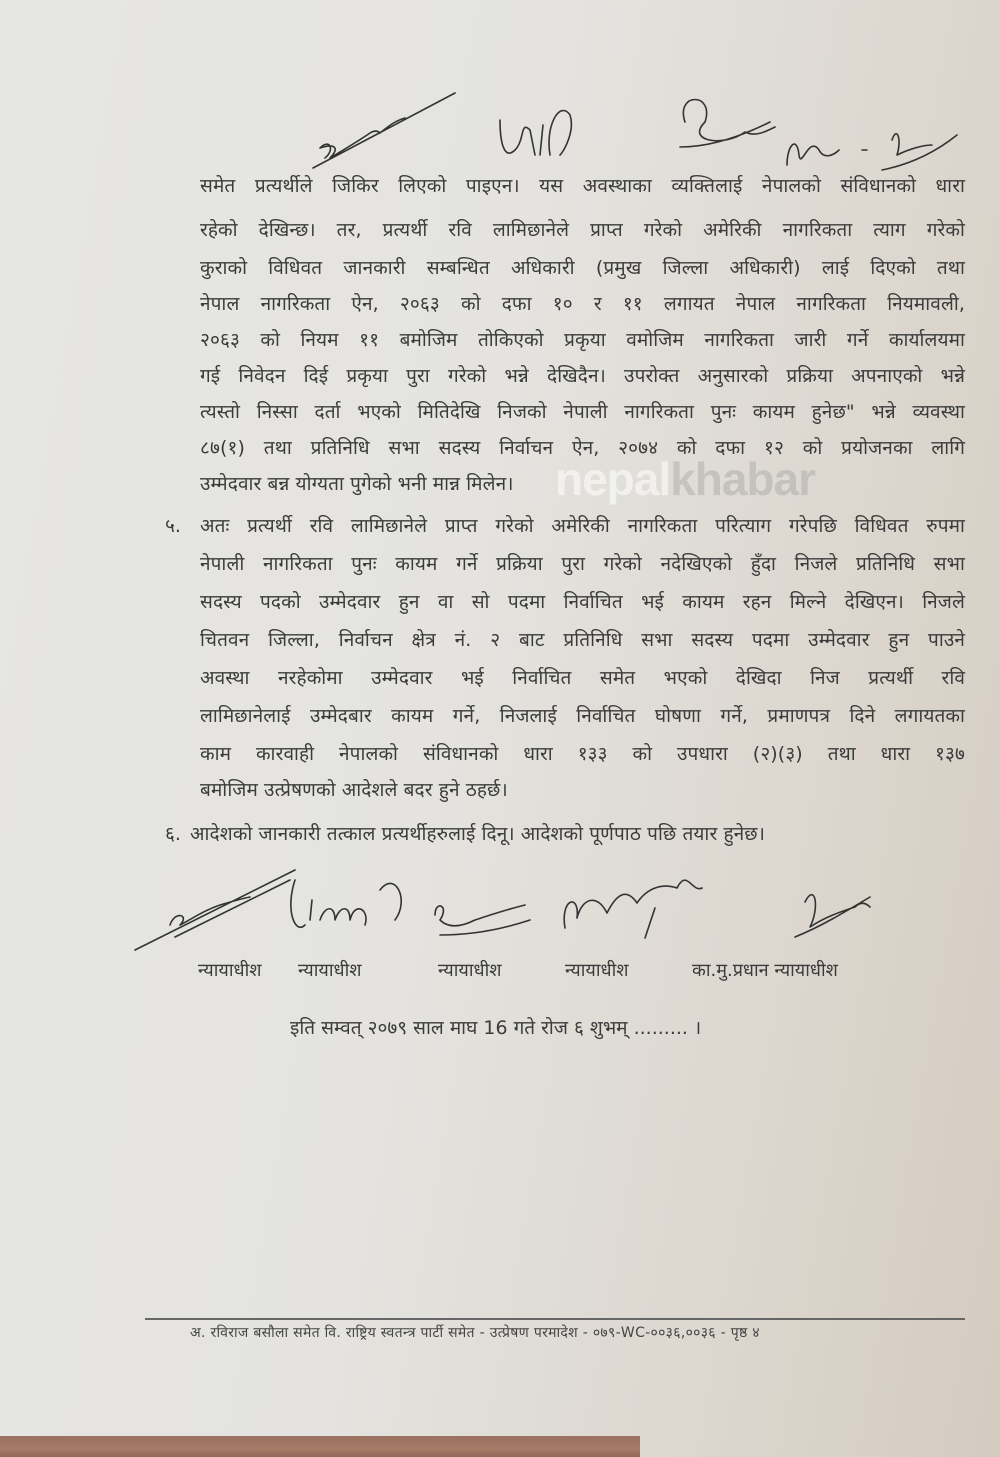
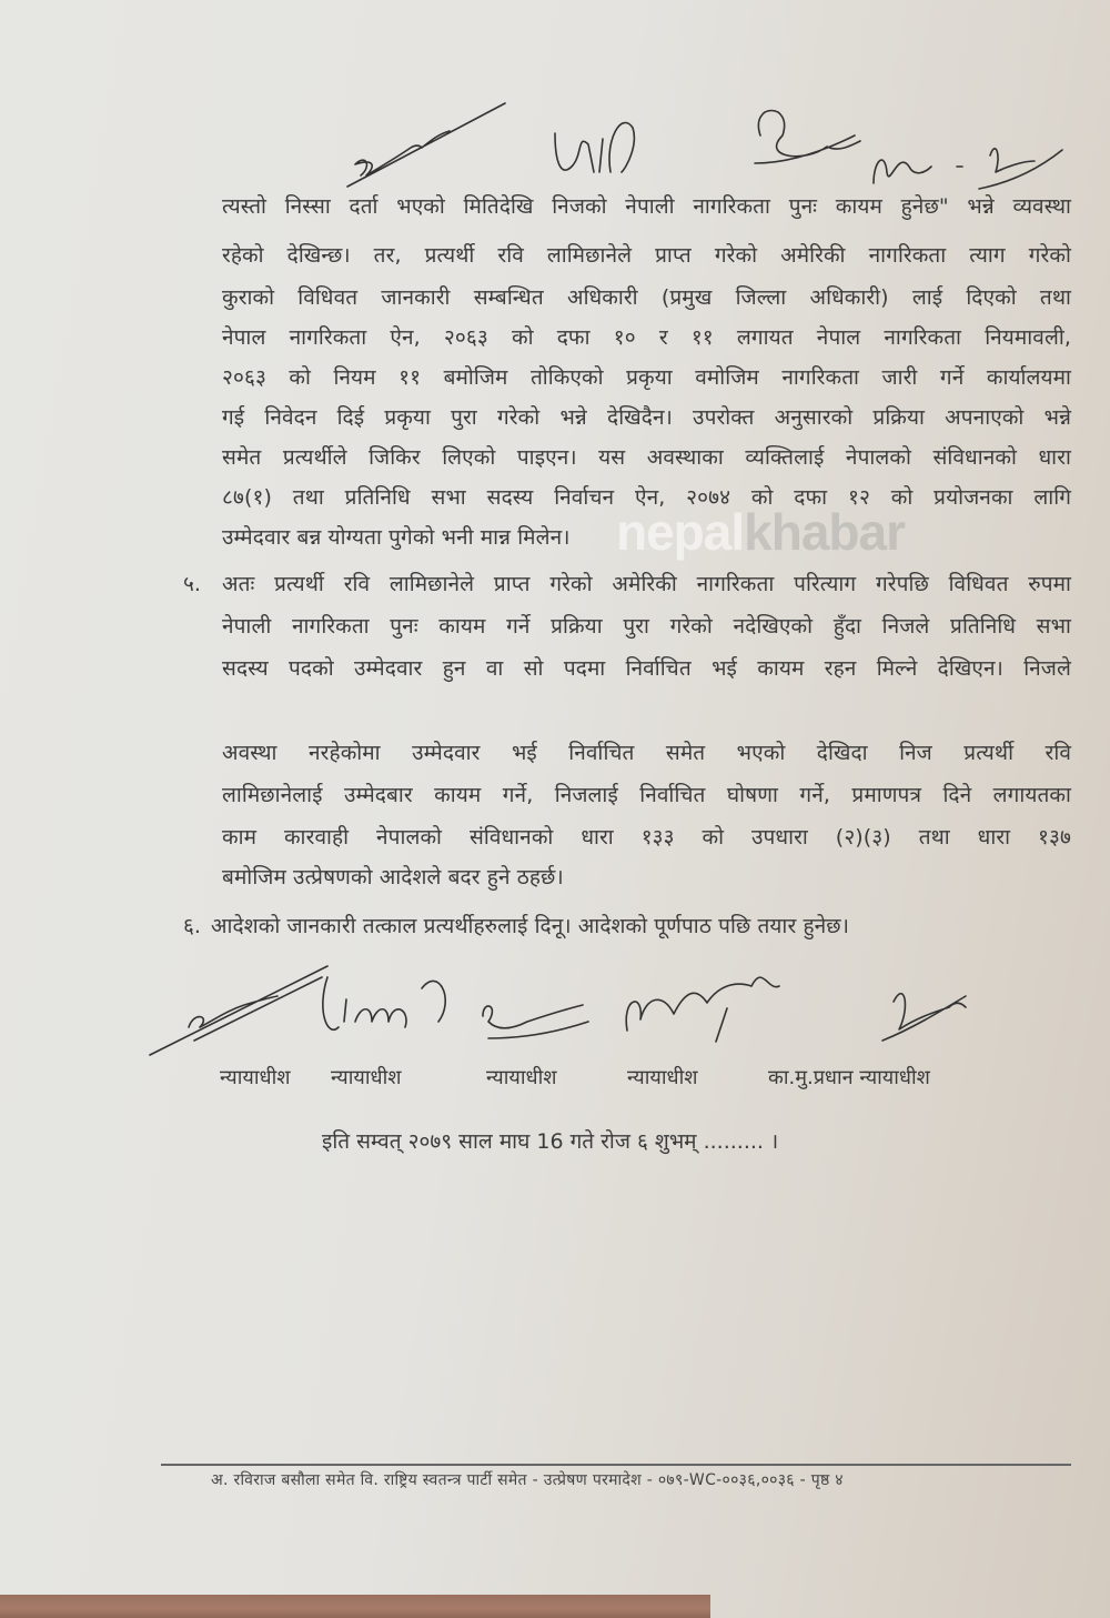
- समेत प्रत्यर्थीले जिकिर लिएको पाइएन। यस अवस्थाका व्यक्तिलाई नेपालको संविधानको धारा
+ त्यस्तो निस्सा दर्ता भएको मितिदेखि निजको नेपाली नागरिकता पुनः कायम हुनेछ" भन्ने व्यवस्था
  रहेको देखिन्छ। तर, प्रत्यर्थी रवि लामिछानेले प्राप्त गरेको अमेरिकी नागरिकता त्याग गरेको
  कुराको विधिवत जानकारी सम्बन्धित अधिकारी (प्रमुख जिल्ला अधिकारी) लाई दिएको तथा
  नेपाल नागरिकता ऐन, २०६३ को दफा १० र ११ लगायत नेपाल नागरिकता नियमावली,
  २०६३ को नियम ११ बमोजिम तोकिएको प्रकृया वमोजिम नागरिकता जारी गर्ने कार्यालयमा
  गई निवेदन दिई प्रकृया पुरा गरेको भन्ने देखिदैन। उपरोक्त अनुसारको प्रक्रिया अपनाएको भन्ने
- त्यस्तो निस्सा दर्ता भएको मितिदेखि निजको नेपाली नागरिकता पुनः कायम हुनेछ" भन्ने व्यवस्था
+ समेत प्रत्यर्थीले जिकिर लिएको पाइएन। यस अवस्थाका व्यक्तिलाई नेपालको संविधानको धारा
  ८७(१) तथा प्रतिनिधि सभा सदस्य निर्वाचन ऐन, २०७४ को दफा १२ को प्रयोजनका लागि
  उम्मेदवार बन्न योग्यता पुगेको भनी मान्न मिलेन।
  nepalkhabar
  ५.
  अतः प्रत्यर्थी रवि लामिछानेले प्राप्त गरेको अमेरिकी नागरिकता परित्याग गरेपछि विधिवत रुपमा
  नेपाली नागरिकता पुनः कायम गर्ने प्रक्रिया पुरा गरेको नदेखिएको हुँदा निजले प्रतिनिधि सभा
  सदस्य पदको उम्मेदवार हुन वा सो पदमा निर्वाचित भई कायम रहन मिल्ने देखिएन। निजले
- चितवन जिल्ला, निर्वाचन क्षेत्र नं. २ बाट प्रतिनिधि सभा सदस्य पदमा उम्मेदवार हुन पाउने
  अवस्था नरहेकोमा उम्मेदवार भई निर्वाचित समेत भएको देखिदा निज प्रत्यर्थी रवि
  लामिछानेलाई उम्मेदबार कायम गर्ने, निजलाई निर्वाचित घोषणा गर्ने, प्रमाणपत्र दिने लगायतका
  काम कारवाही नेपालको संविधानको धारा १३३ को उपधारा (२)(३) तथा धारा १३७
  बमोजिम उत्प्रेषणको आदेशले बदर हुने ठहर्छ।
  ६.
  आदेशको जानकारी तत्काल प्रत्यर्थीहरुलाई दिनू। आदेशको पूर्णपाठ पछि तयार हुनेछ।
  न्यायाधीश
  न्यायाधीश
  न्यायाधीश
  न्यायाधीश
  का.मु.प्रधान न्यायाधीश
  इति सम्वत् २०७९ साल माघ 16 गते रोज ६ शुभम् ......... ।
  अ. रविराज बसौला समेत वि. राष्ट्रिय स्वतन्त्र पार्टी समेत - उत्प्रेषण परमादेश - ०७९-WC-००३६,००३६ - पृष्ठ ४
